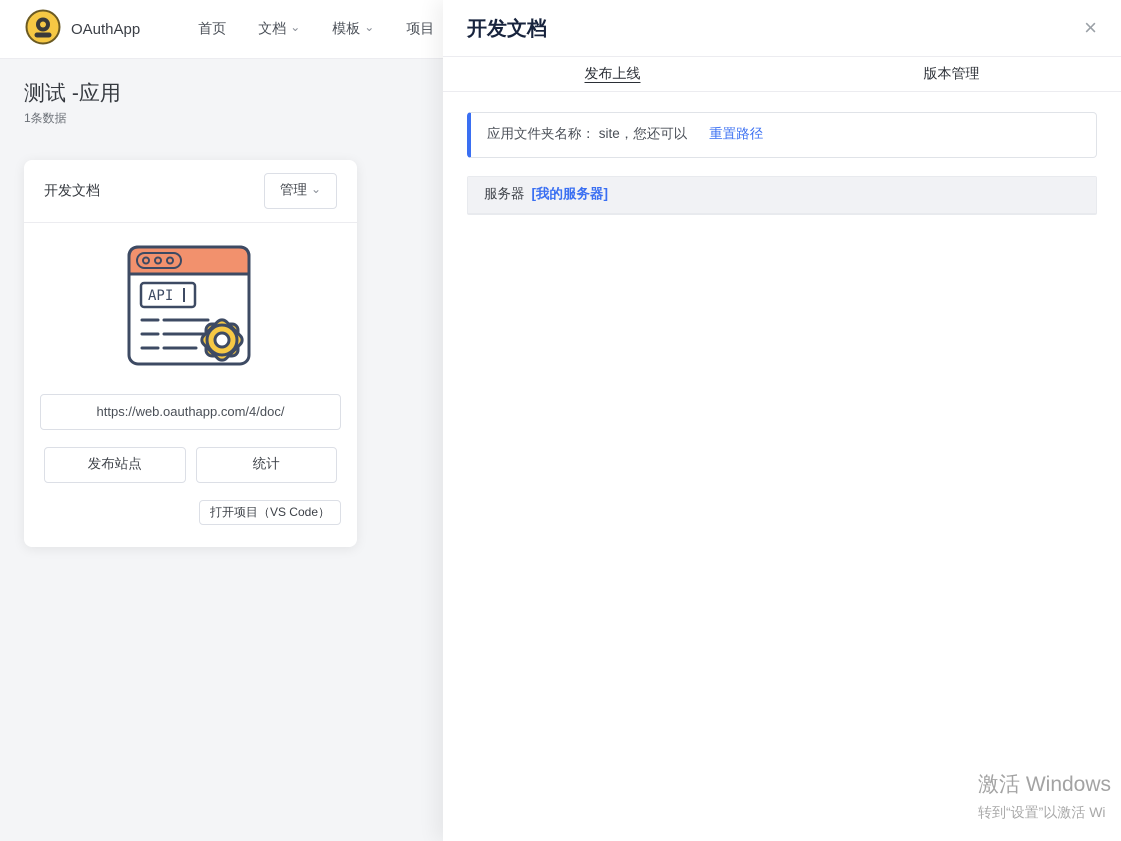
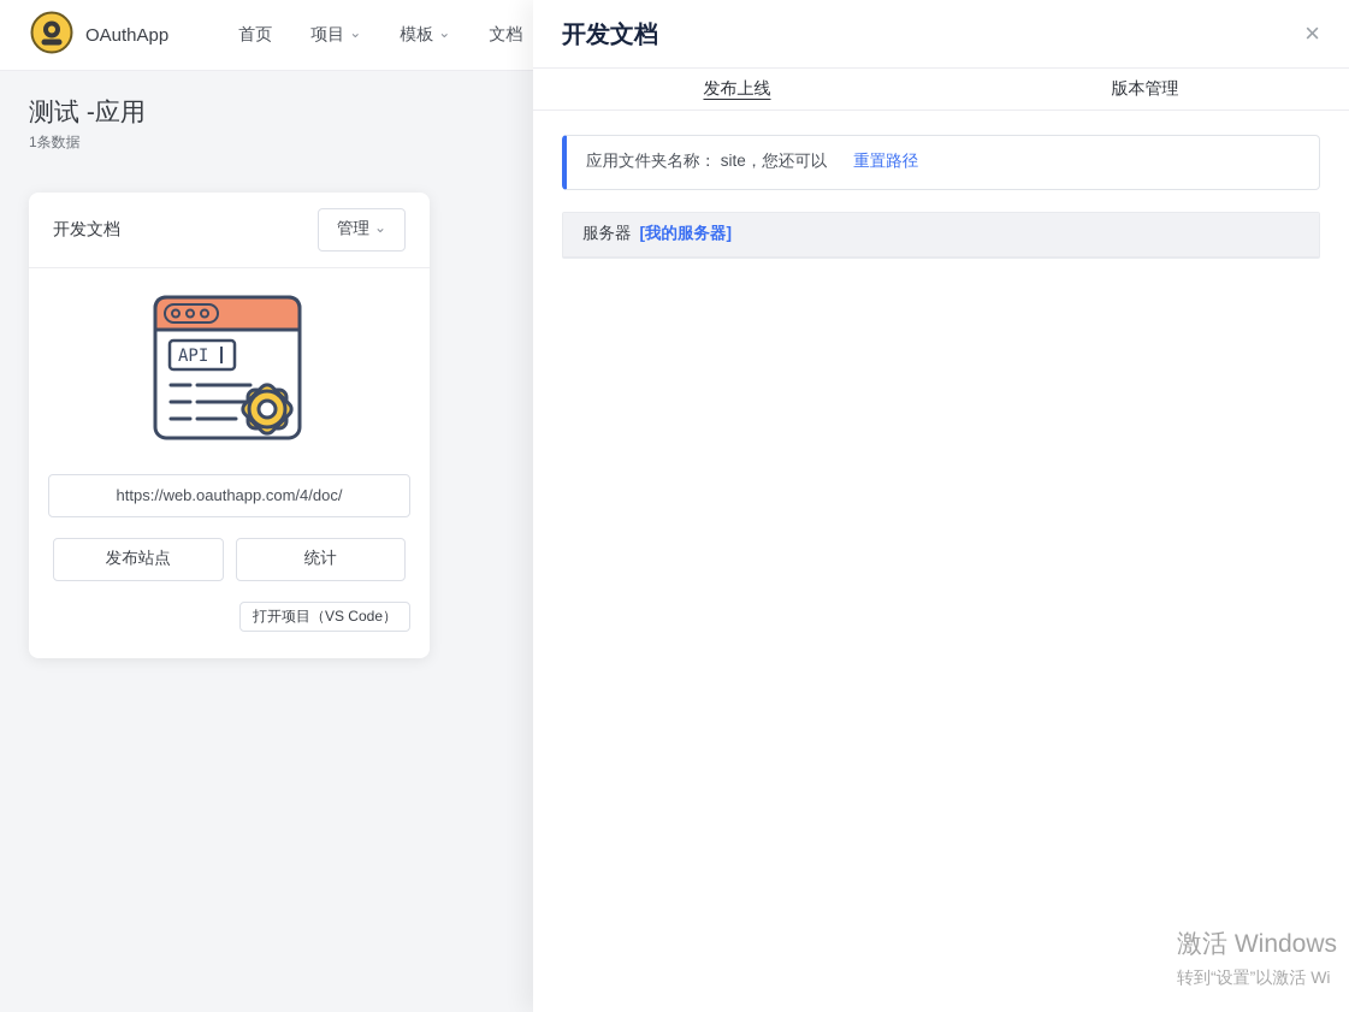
  OAuthApp
  首页
- 文档
+ 项目
  ⌄
  模板
  ⌄
- 项目
+ 文档
  测试 -应用
  1条数据
  开发文档
  管理
  ⌄
  API
  https://web.oauthapp.com/4/doc/
  发布站点
  统计
  打开项目（VS Code）
  开发文档
  ×
  发布上线
  版本管理
  应用文件夹名称： site，您还可以
  重置路径
  服务器
  [我的服务器]
  激活 Windows
  转到“设置”以激活 Wi
